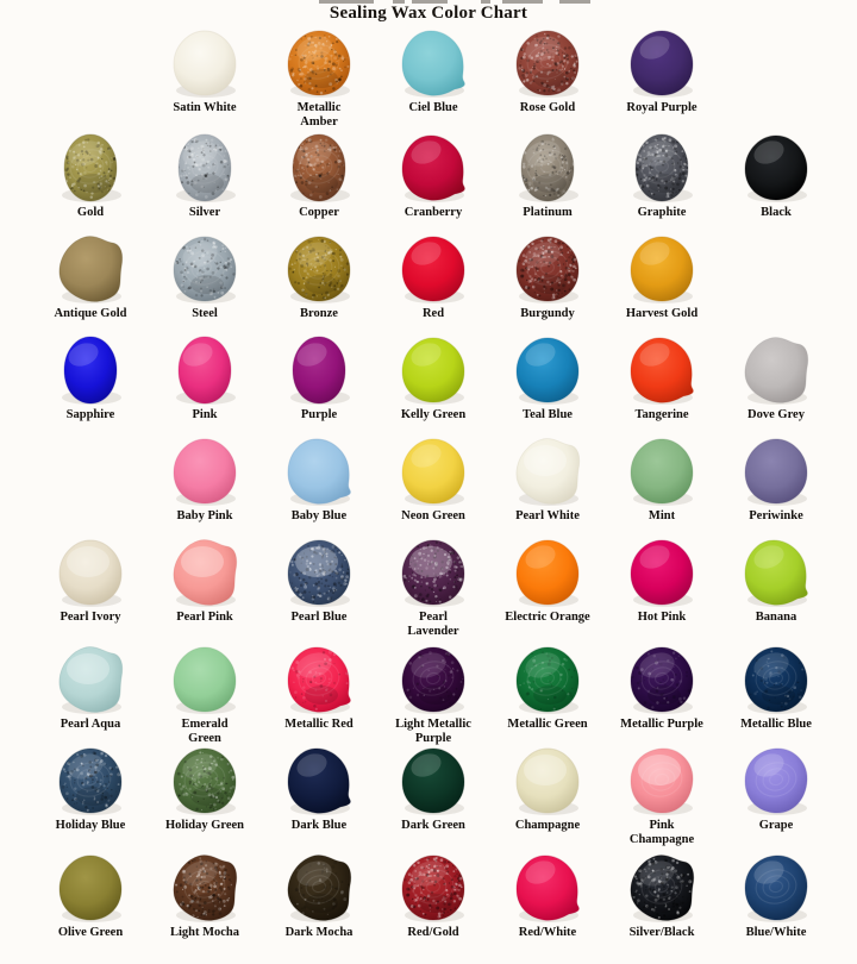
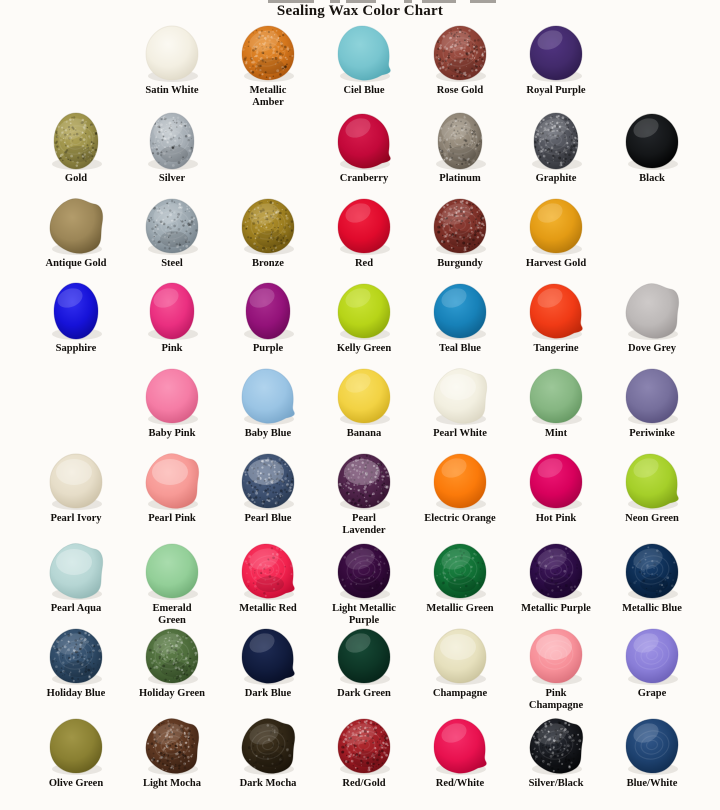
  Sealing Wax Color Chart
  Satin White
  Metallic
  Amber
  Ciel Blue
  Rose Gold
  Royal Purple
  Gold
  Silver
- Copper
  Cranberry
  Platinum
  Graphite
  Black
  Antique Gold
  Steel
  Bronze
  Red
  Burgundy
  Harvest Gold
  Sapphire
  Pink
  Purple
  Kelly Green
  Teal Blue
  Tangerine
  Dove Grey
  Baby Pink
  Baby Blue
- Neon Green
+ Banana
  Pearl White
  Mint
  Periwinke
  Pearl Ivory
  Pearl Pink
  Pearl Blue
  Pearl
  Lavender
  Electric Orange
  Hot Pink
- Banana
+ Neon Green
  Pearl Aqua
  Emerald
  Green
  Metallic Red
  Light Metallic
  Purple
  Metallic Green
  Metallic Purple
  Metallic Blue
  Holiday Blue
  Holiday Green
  Dark Blue
  Dark Green
  Champagne
  Pink
  Champagne
  Grape
  Olive Green
  Light Mocha
  Dark Mocha
  Red/Gold
  Red/White
  Silver/Black
  Blue/White
